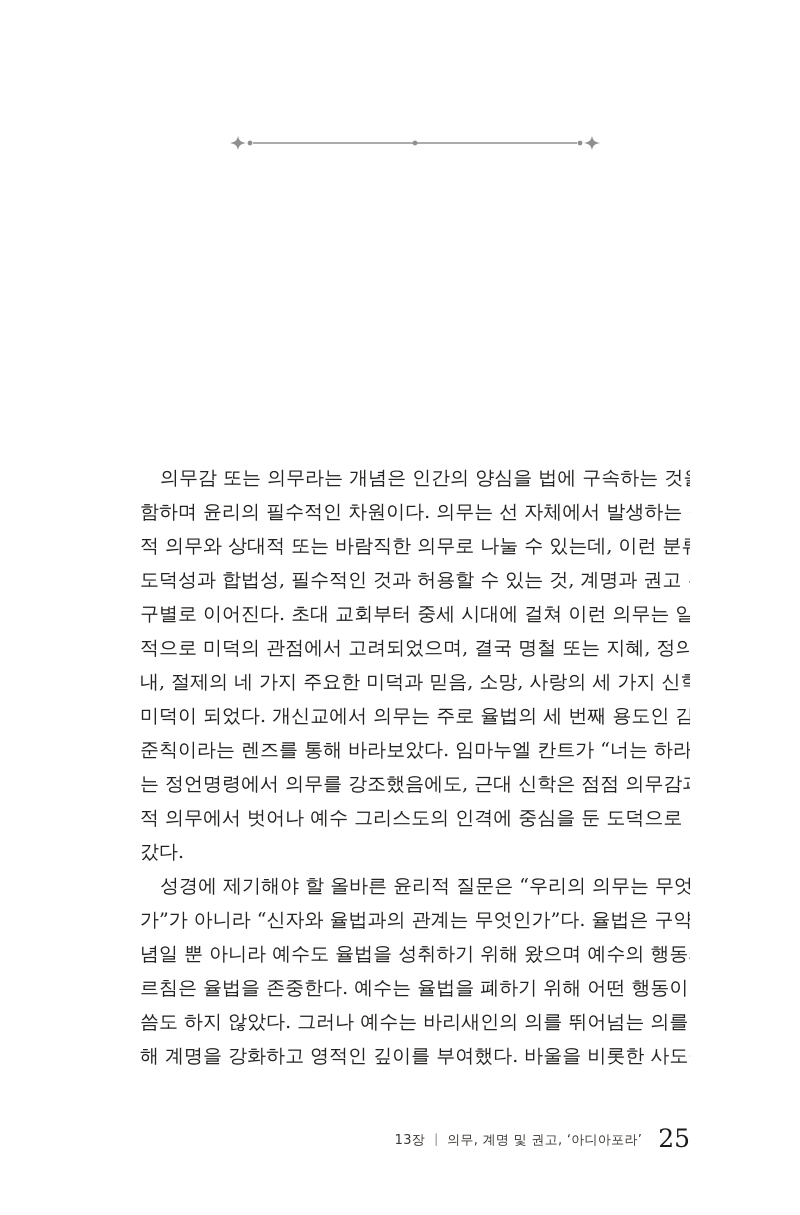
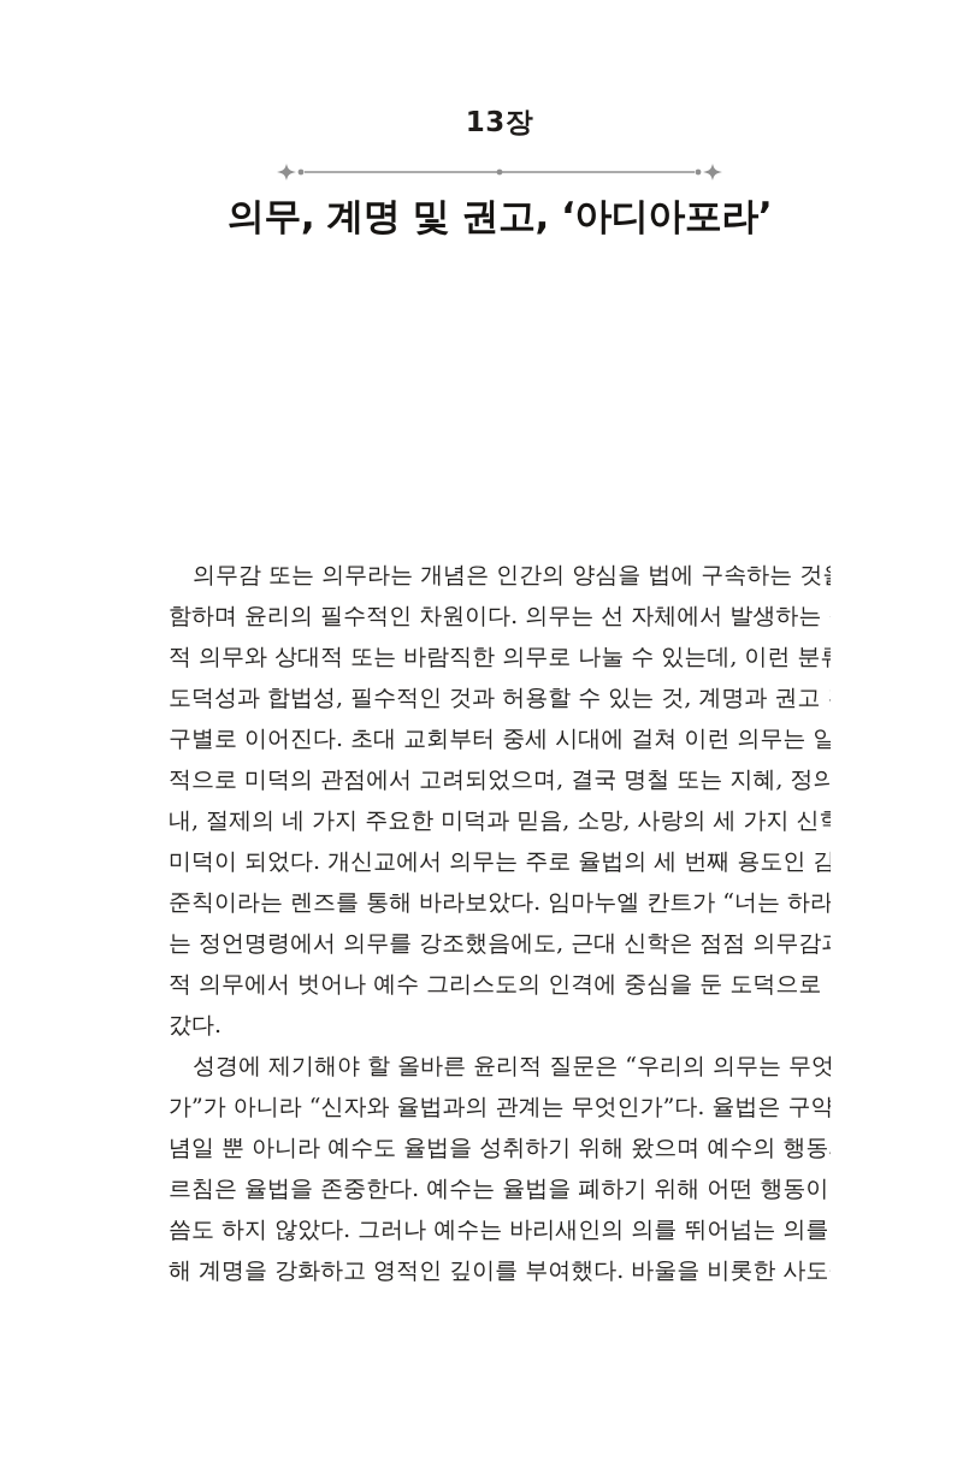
+ 13장
+ 의무, 계명 및 권고, ‘아디아포라’
  의무감 또는 의무라는 개념은 인간의 양심을 법에 구속하는 것
  함하며 윤리의 필수적인 차원이다. 의무는 선 자체에서 발생하는
  적 의무와 상대적 또는 바람직한 의무로 나눌 수 있는데, 이런 분
  도덕성과 합법성, 필수적인 것과 허용할 수 있는 것, 계명과 권고
  구별로 이어진다. 초대 교회부터 중세 시대에 걸쳐 이런 의무는 일
  적으로 미덕의 관점에서 고려되었으며, 결국 명철 또는 지혜, 정의
  내, 절제의 네 가지 주요한 미덕과 믿음, 소망, 사랑의 세 가지 신
  미덕이 되었다. 개신교에서 의무는 주로 율법의 세 번째 용도인 감
  준칙이라는 렌즈를 통해 바라보았다. 임마누엘 칸트가 “너는 하라
  는 정언명령에서 의무를 강조했음에도, 근대 신학은 점점 의무감
  적 의무에서 벗어나 예수 그리스도의 인격에 중심을 둔 도덕으로
  갔다.
  성경에 제기해야 할 올바른 윤리적 질문은 “우리의 의무는 무엇
  가”가 아니라 “신자와 율법과의 관계는 무엇인가”다. 율법은 구약
  념일 뿐 아니라 예수도 율법을 성취하기 위해 왔으며 예수의 행동
  르침은 율법을 존중한다. 예수는 율법을 폐하기 위해 어떤 행동이
  씀도 하지 않았다. 그러나 예수는 바리새인의 의를 뛰어넘는 의를
  해 계명을 강화하고 영적인 깊이를 부여했다. 바울을 비롯한 사도
- 13장 | 의무, 계명 및 권고, ‘아디아포라’ 25
